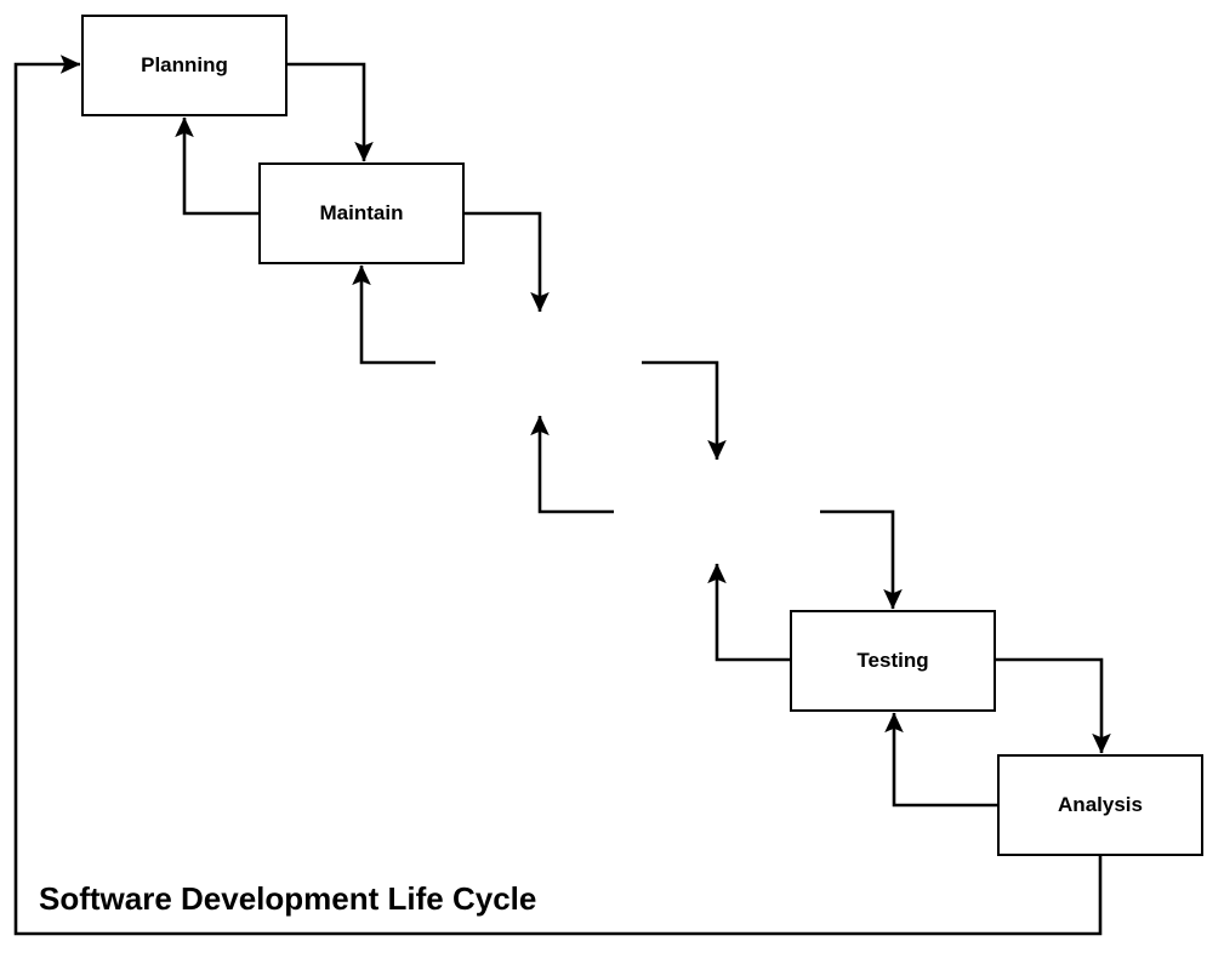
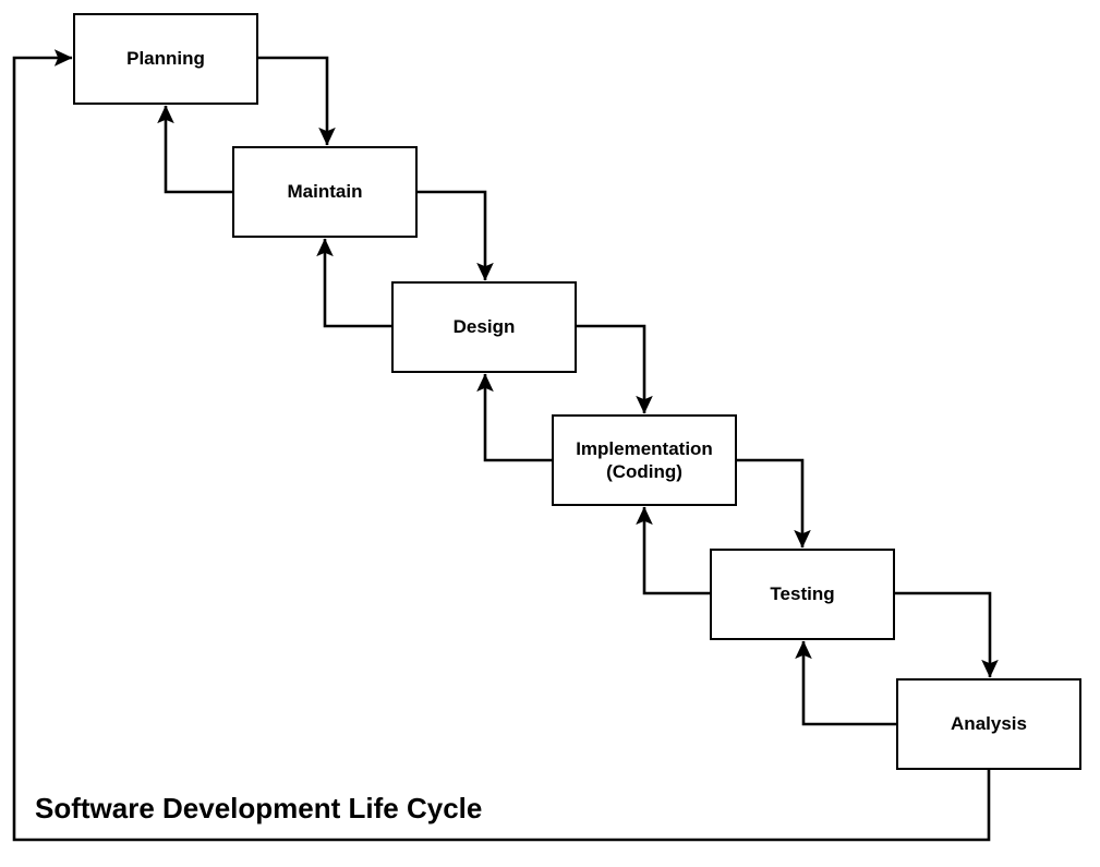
  Planning
  Maintain
+ Design
+ Implementation
+ (Coding)
  Testing
  Analysis
  Software Development Life Cycle
